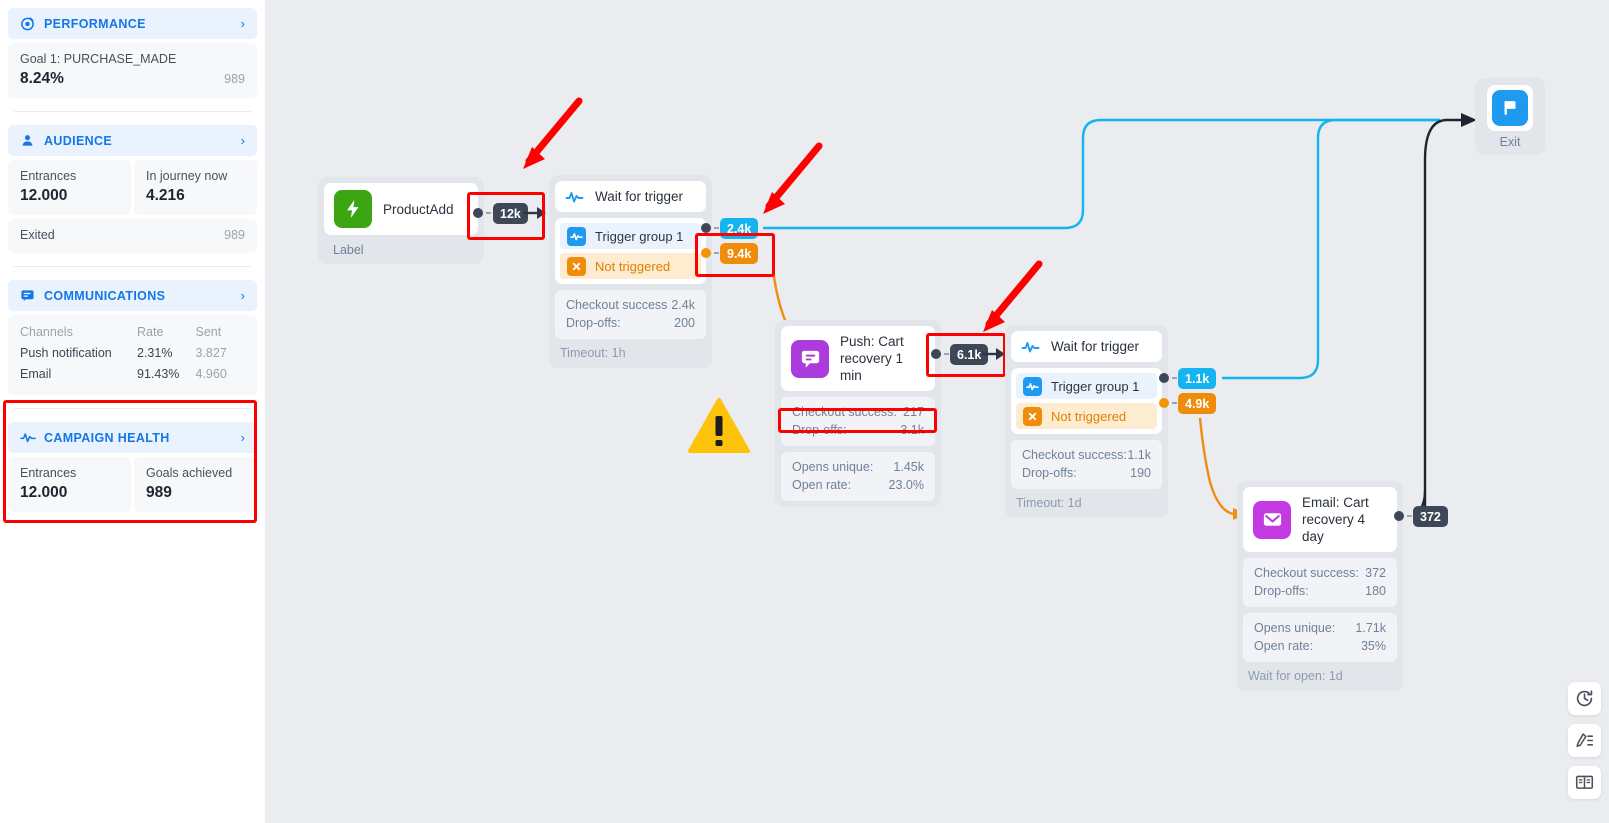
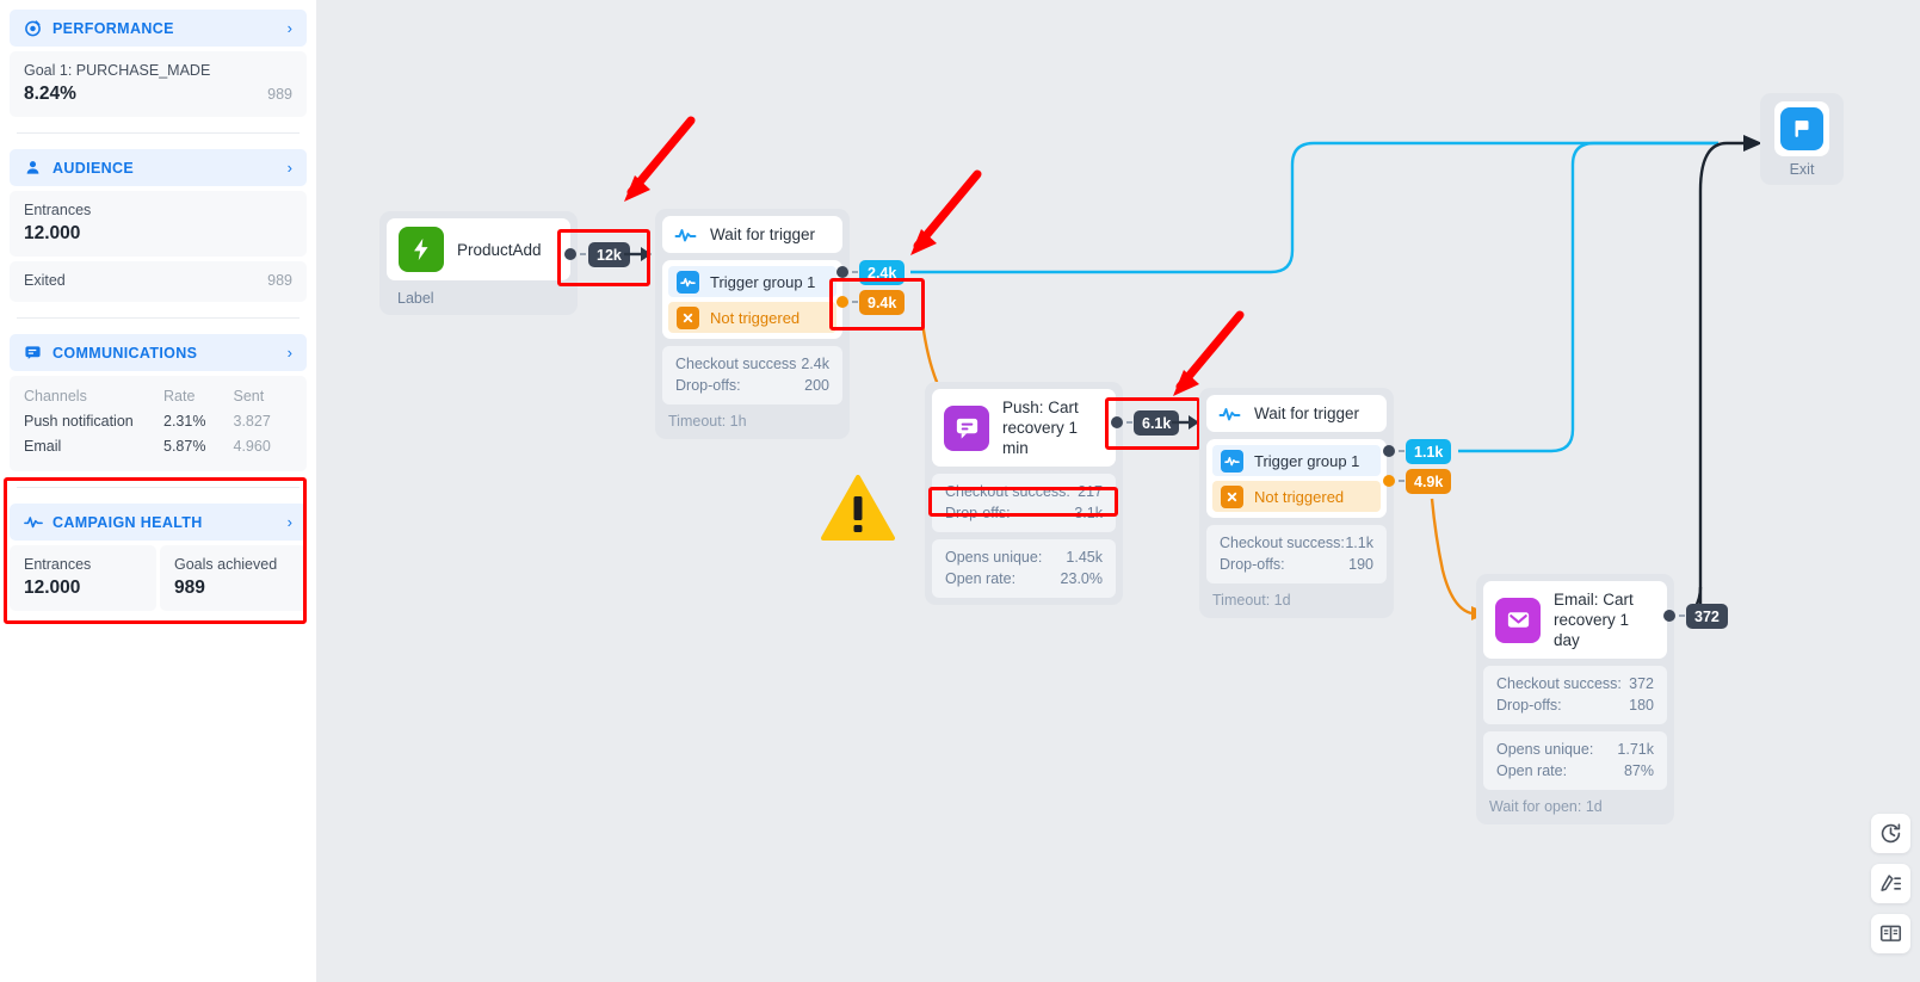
  PERFORMANCE
  ›
  Goal 1: PURCHASE_MADE
  8.24%
  989
  AUDIENCE
  ›
  Entrances
  12.000
- In journey now
- 4.216
  Exited
  989
  COMMUNICATIONS
  ›
  Channels	Rate	Sent
  Push notification	2.31%	3.827
- Email	91.43%	4.960
+ Email	5.87%	4.960
  CAMPAIGN HEALTH
  ›
  Entrances
  12.000
  Goals achieved
  989
  ProductAdd
  Label
  12k
  Wait for trigger
  Trigger group 1
  Not triggered
  Checkout success
  2.4k
  Drop-offs:
  200
  Timeout: 1h
  2.4k
  9.4k
  Push: Cart recovery 1 min
  Checkout success:
  217
  Drop-offs:
  3.1k
  Opens unique:
  1.45k
  Open rate:
  23.0%
  6.1k
  Wait for trigger
  Trigger group 1
  Not triggered
  Checkout success:
  1.1k
  Drop-offs:
  190
  Timeout: 1d
  1.1k
  4.9k
- Email: Cart recovery 4 day
+ Email: Cart recovery 1 day
  Checkout success:
  372
  Drop-offs:
  180
  Opens unique:
  1.71k
  Open rate:
- 35%
+ 87%
  Wait for open: 1d
  372
  Exit
